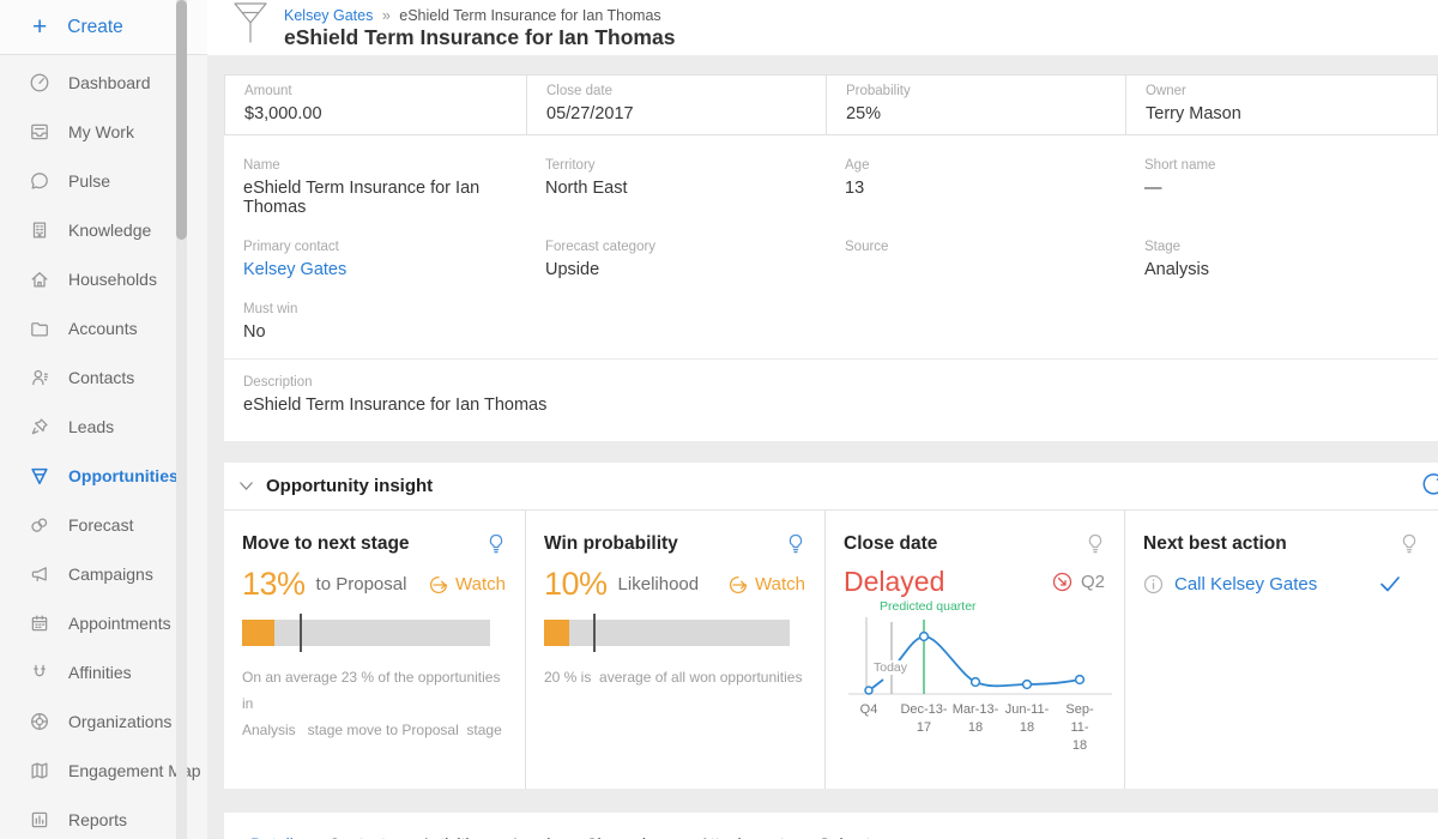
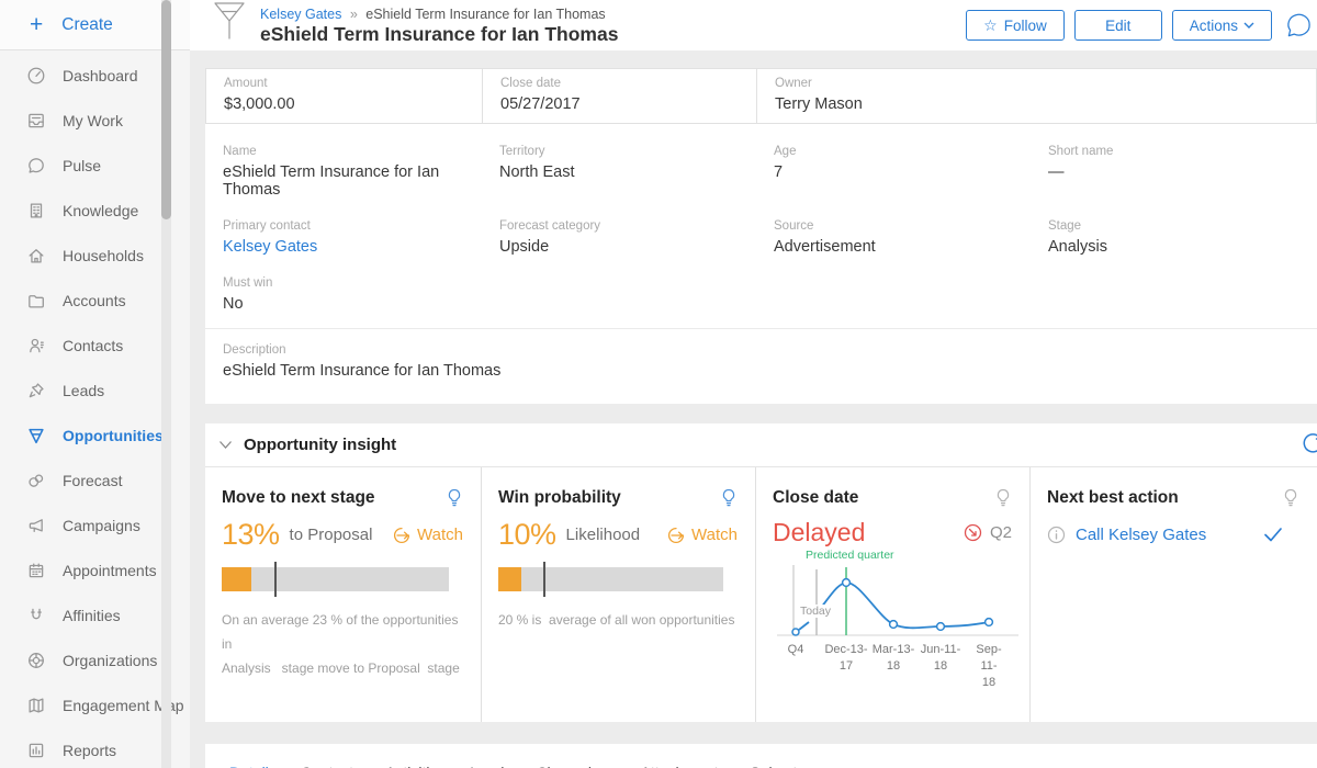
  +
  Create
  Dashboard
  My Work
  Pulse
  Knowledge
  Households
  Accounts
  Contacts
  Leads
  Opportunities
  Forecast
  Campaigns
  Appointments
  Affinities
  Organizations
  Engagementp
  Reports
  Kelsey Gates » eShield Term Insurance for Ian Thomas
  eShield Term Insurance for Ian Thomas
+ ☆
+ Follow
+ Edit
+ Actions
  Amount
  $3,000.00
  Close date
  05/27/2017
- Probability
- 25%
  Owner
  Terry Mason
  Name
  eShield Term Insurance for Ian Thomas
  Territory
  North East
  Age
- 13
+ 7
  Short name
  —
  Primary contact
  Kelsey Gates
  Forecast category
  Upside
  Source
+ Advertisement
  Stage
  Analysis
  Must win
  No
  Description
  eShield Term Insurance for Ian Thomas
  Opportunity insight
  Move to next stage
  13%
  to Proposal
  Watch
  On an average 23 % of the opportunities in
  Analysis stage move to Proposal stage
  Win probability
  10%
  Likelihood
  Watch
  20 % is average of all won opportunities
  Close date
  Delayed
  Q2
  Predicted quarter
  Today
  Q4
  Dec-13-
  17
  Mar-13-
  18
  Jun-11-
  18
  Sep-11-
  18
  Next best action
  Call Kelsey Gates
